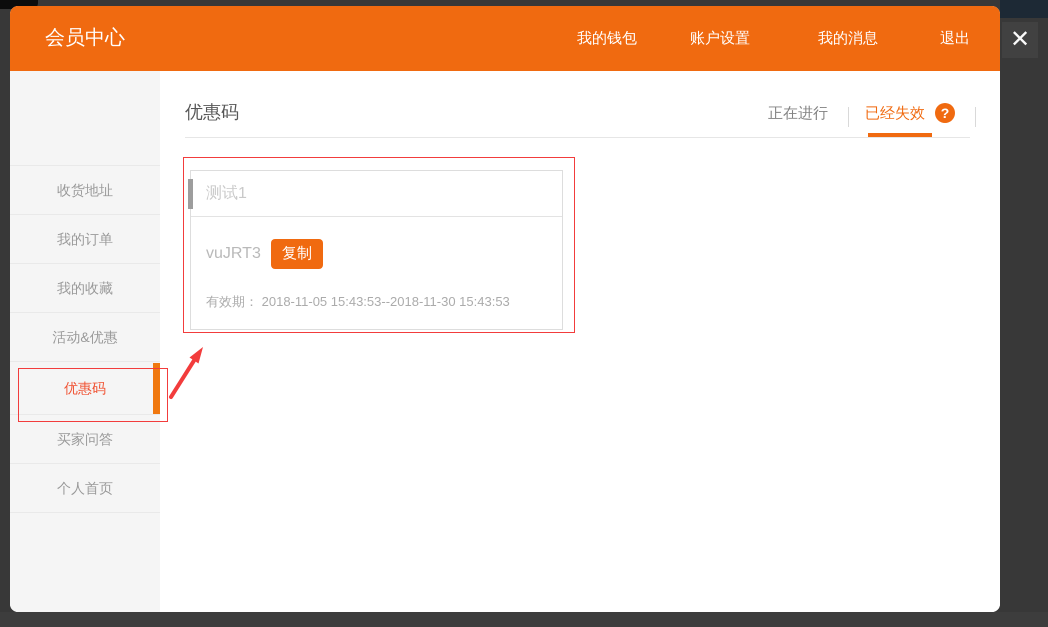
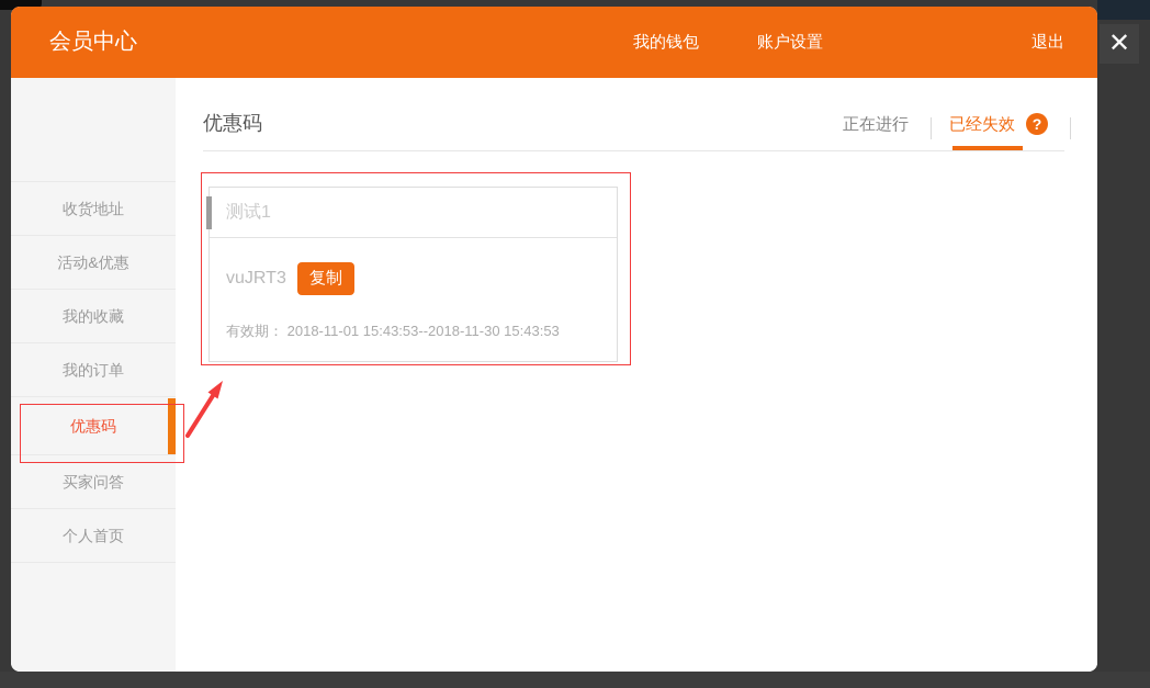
  ✕
  会员中心
  我的钱包
  账户设置
- 我的消息
  退出
  收货地址
- 我的订单
+ 活动&优惠
  我的收藏
- 活动&优惠
+ 我的订单
  优惠码
  买家问答
  个人首页
  优惠码
  正在进行
  已经失效
  ?
  测试1
  vuJRT3
  复制
- 有效期： 2018-11-05 15:43:53--2018-11-30 15:43:53
+ 有效期： 2018-11-01 15:43:53--2018-11-30 15:43:53
